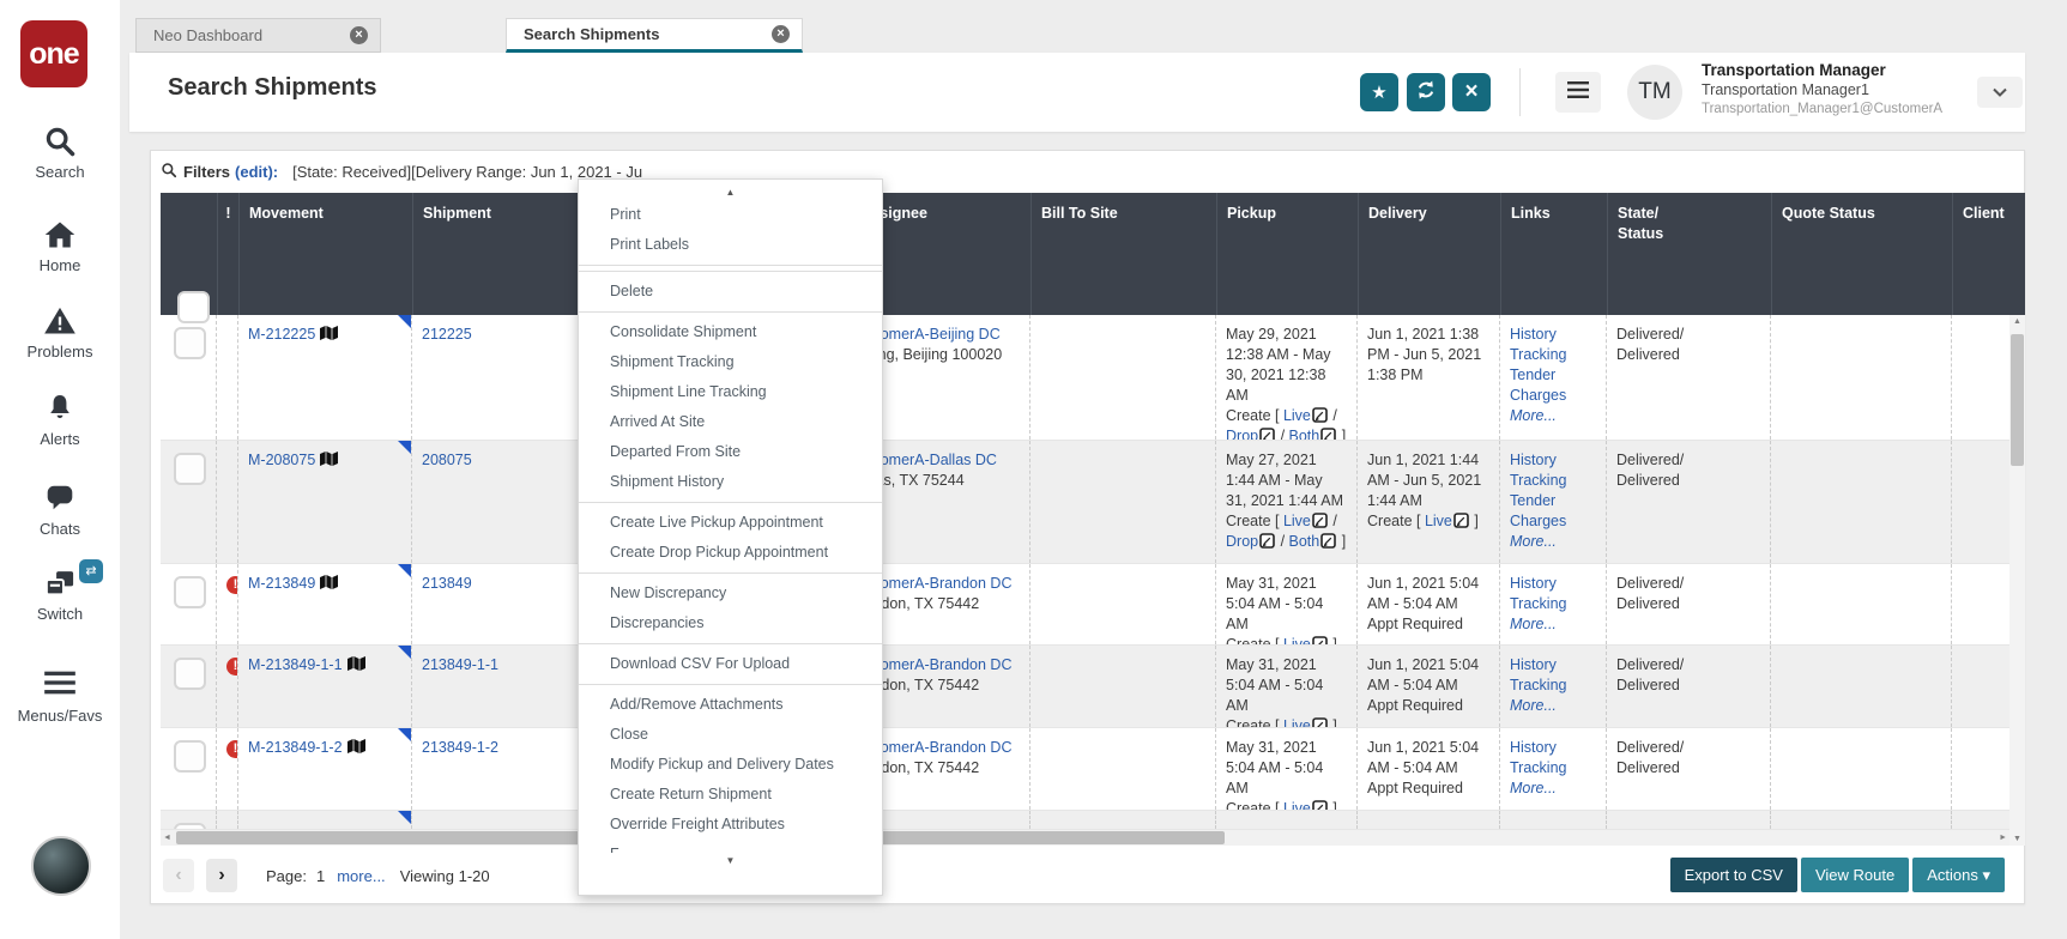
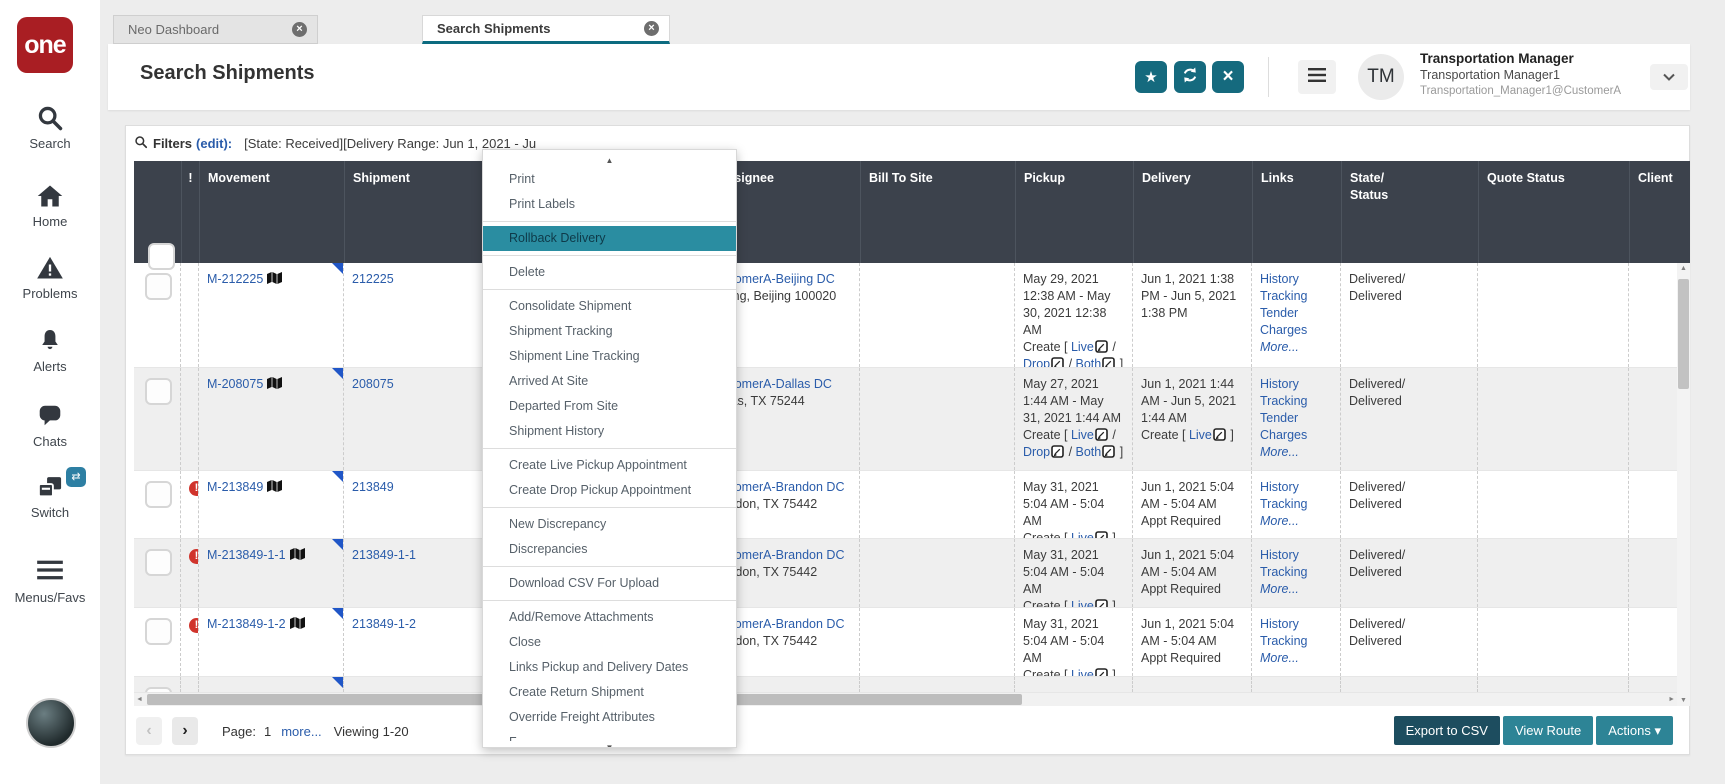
  Neo Dashboard
  ×
  Search Shipments
  ×
  Search Shipments
  ★
  ×
  TM
  Transportation Manager
  Transportation Manager1
  Transportation_Manager1@CustomerA
  Filters
  (edit):
  [State: Received][Delivery Range: Jun 1, 2021 - Ju
  !
  Movement
  Shipment
  Bill To Site
  Pickup
  Delivery
  Links
  State/
  Status
  Quote Status
  Client
  M-212225
  212225
  omerA-Beijing DC
  g, Beijing 100020
  May 29, 2021 12:38 AM - May 30, 2021 12:38 AM
  Create [ Live / Drop / Both ]
  Jun 1, 2021 1:38 PM - Jun 5, 2021 1:38 PM
  History
  Tracking
  Tender
  Charges
  More...
  Delivered/
  Delivered
  M-208075
  208075
  omerA-Dallas DC
  May 27, 2021 1:44 AM - May 31, 2021 1:44 AM
  Create [ Live / Drop / Both ]
  Jun 1, 2021 1:44 AM - Jun 5, 2021 1:44 AM
  Create [ Live ]
  History
  Tracking
  Tender
  Charges
  More...
  Delivered/
  Delivered
  !
  M-213849
  213849
  omerA-Brandon DC
  don, TX 75442
  May 31, 2021 5:04 AM - 5:04 AM
  Jun 1, 2021 5:04 AM - 5:04 AM
  Appt Required
  History
  Tracking
  More...
  Delivered/
  Delivered
  !
  M-213849-1-1
  213849-1-1
  omerA-Brandon DC
  don, TX 75442
  May 31, 2021 5:04 AM - 5:04 AM
  Create [ Live ]
  Jun 1, 2021 5:04 AM - 5:04 AM
  Appt Required
  History
  Tracking
  More...
  Delivered/
  Delivered
  !
  M-213849-1-2
  213849-1-2
  omerA-Brandon DC
  don, TX 75442
  May 31, 2021 5:04 AM - 5:04 AM
  Create [ Live ]
  Jun 1, 2021 5:04 AM - 5:04 AM
  Appt Required
  History
  Tracking
  More...
  Delivered/
  Delivered
  ‹
  ›
  Page:
  1
  more...
  Viewing 1-20
  Export to CSV
  View Route
  Actions ▾
  ▲
  Print
  Print Labels
+ Rollback Delivery
  Delete
  Consolidate Shipment
  Shipment Tracking
  Shipment Line Tracking
  Arrived At Site
  Departed From Site
  Shipment History
  Create Live Pickup Appointment
  Create Drop Pickup Appointment
  New Discrepancy
  Discrepancies
  Download CSV For Upload
  Add/Remove Attachments
  Close
- Modify Pickup and Delivery Dates
+ Links Pickup and Delivery Dates
  Create Return Shipment
  Override Freight Attributes
  ▼
  one
  Search
  Home
  Problems
  Alerts
  Chats
  Switch
  ⇄
  Menus/Favs
